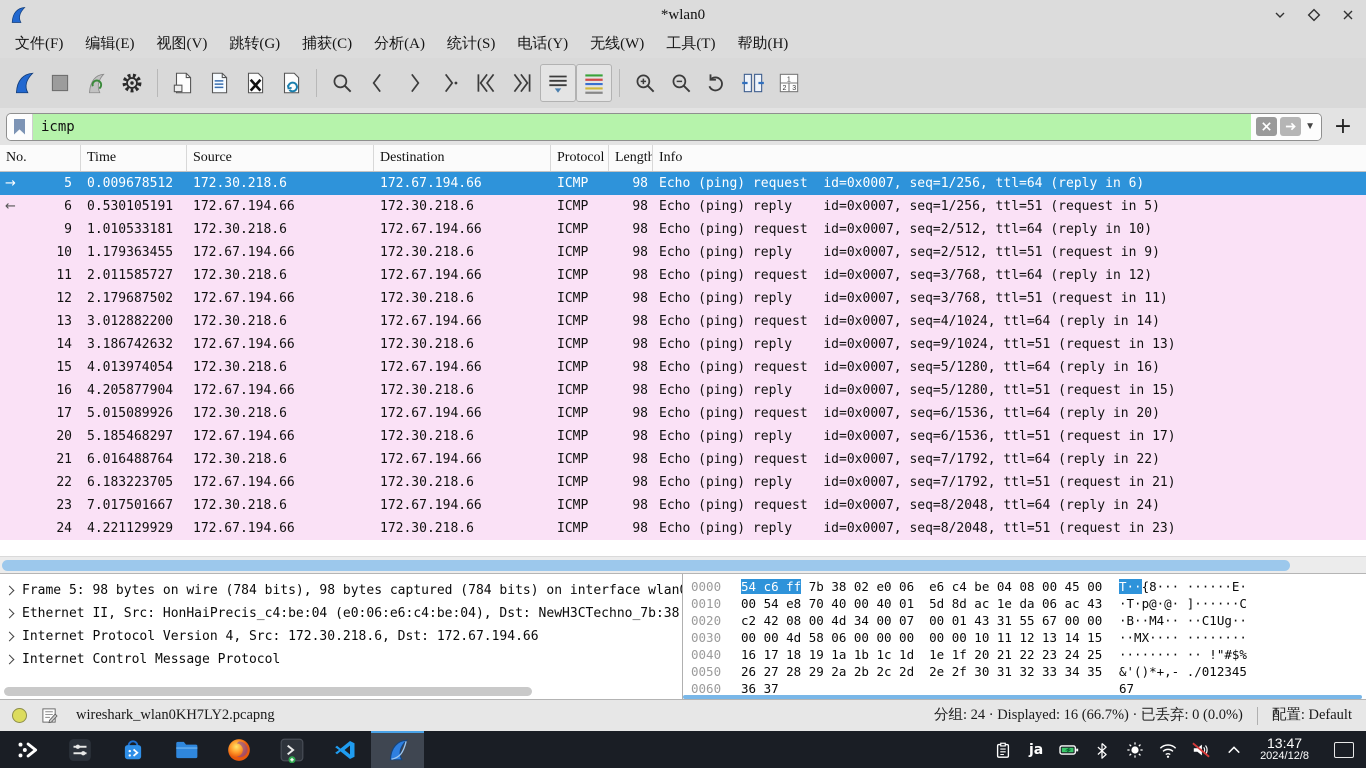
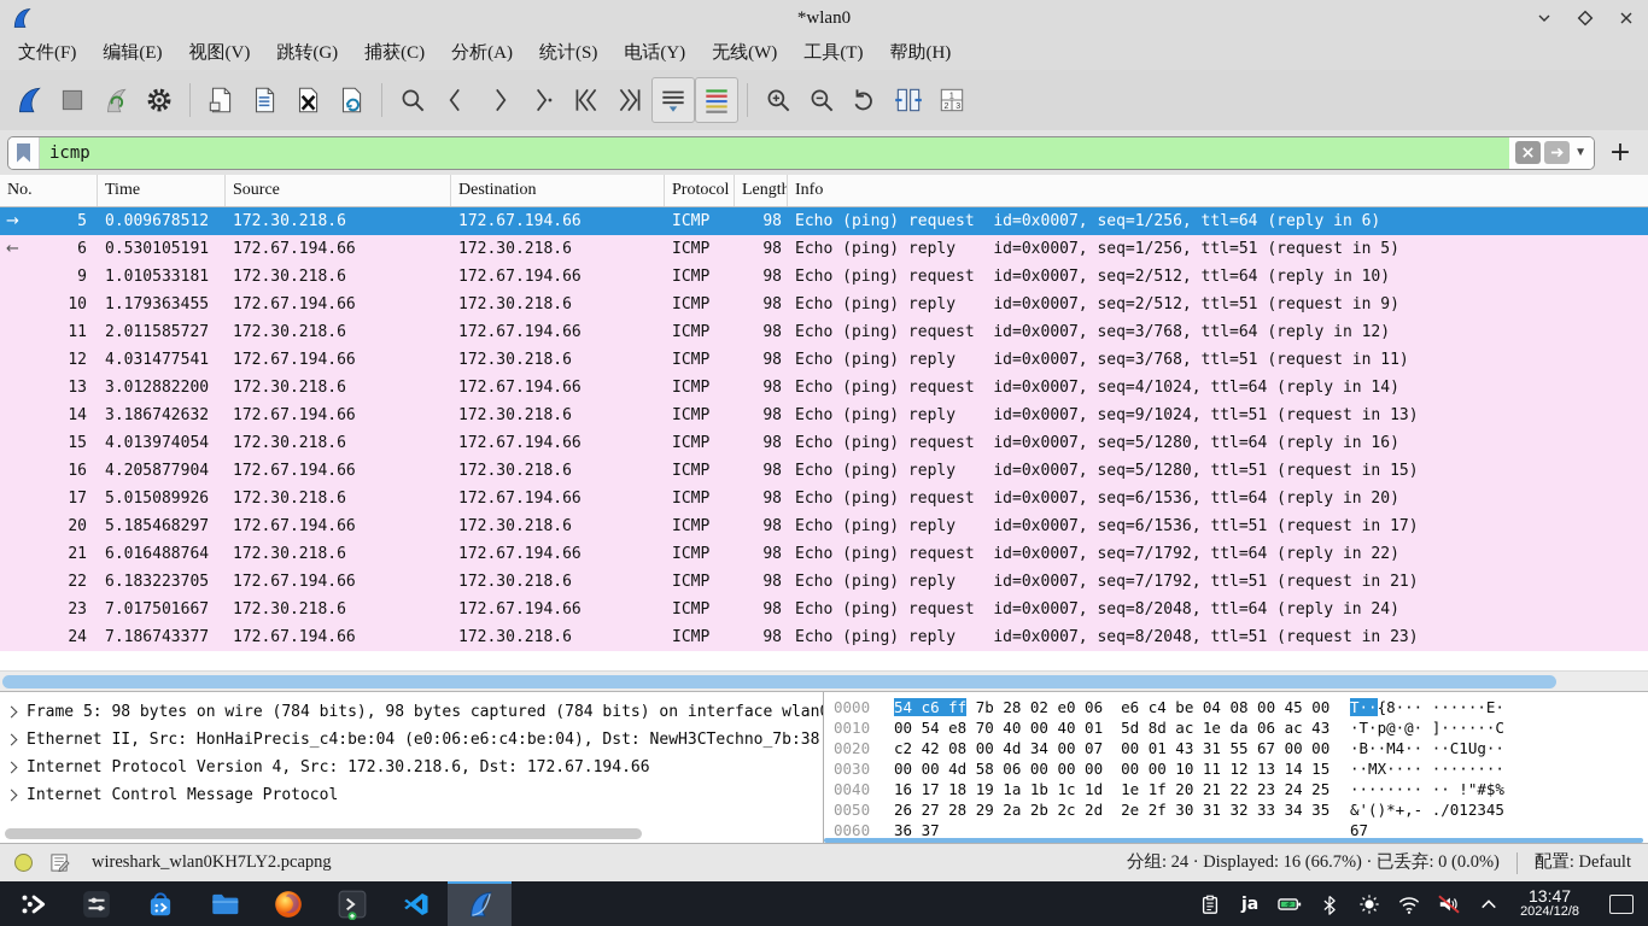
  *wlan0
  文件(F)
  编辑(E)
  视图(V)
  跳转(G)
  捕获(C)
  分析(A)
  统计(S)
  电话(Y)
  无线(W)
  工具(T)
  帮助(H)
  icmp
  ▼
  +
  No.
  Time
  Source
  Destination
  Protocol
  Length
  Info
  →
  5
  0.009678512
  172.30.218.6
  172.67.194.66
  ICMP
  98
  Echo (ping) request id=0x0007, seq=1/256, ttl=64 (reply in 6)
  ←
  6
  0.530105191
  172.67.194.66
  172.30.218.6
  ICMP
  98
  Echo (ping) reply id=0x0007, seq=1/256, ttl=51 (request in 5)
  9
  1.010533181
  172.30.218.6
  172.67.194.66
  ICMP
  98
  Echo (ping) request id=0x0007, seq=2/512, ttl=64 (reply in 10)
  10
  1.179363455
  172.67.194.66
  172.30.218.6
  ICMP
  98
  Echo (ping) reply id=0x0007, seq=2/512, ttl=51 (request in 9)
  11
  2.011585727
  172.30.218.6
  172.67.194.66
  ICMP
  98
  Echo (ping) request id=0x0007, seq=3/768, ttl=64 (reply in 12)
  12
- 2.179687502
+ 4.031477541
  172.67.194.66
  172.30.218.6
  ICMP
  98
  Echo (ping) reply id=0x0007, seq=3/768, ttl=51 (request in 11)
  13
  3.012882200
  172.30.218.6
  172.67.194.66
  ICMP
  98
  Echo (ping) request id=0x0007, seq=4/1024, ttl=64 (reply in 14)
  14
  3.186742632
  172.67.194.66
  172.30.218.6
  ICMP
  98
  Echo (ping) reply id=0x0007, seq=9/1024, ttl=51 (request in 13)
  15
  4.013974054
  172.30.218.6
  172.67.194.66
  ICMP
  98
  Echo (ping) request id=0x0007, seq=5/1280, ttl=64 (reply in 16)
  16
  4.205877904
  172.67.194.66
  172.30.218.6
  ICMP
  98
  Echo (ping) reply id=0x0007, seq=5/1280, ttl=51 (request in 15)
  17
  5.015089926
  172.30.218.6
  172.67.194.66
  ICMP
  98
  Echo (ping) request id=0x0007, seq=6/1536, ttl=64 (reply in 20)
  20
  5.185468297
  172.67.194.66
  172.30.218.6
  ICMP
  98
  Echo (ping) reply id=0x0007, seq=6/1536, ttl=51 (request in 17)
  21
  6.016488764
  172.30.218.6
  172.67.194.66
  ICMP
  98
  Echo (ping) request id=0x0007, seq=7/1792, ttl=64 (reply in 22)
  22
  6.183223705
  172.67.194.66
  172.30.218.6
  ICMP
  98
  Echo (ping) reply id=0x0007, seq=7/1792, ttl=51 (request in 21)
  23
  7.017501667
  172.30.218.6
  172.67.194.66
  ICMP
  98
  Echo (ping) request id=0x0007, seq=8/2048, ttl=64 (reply in 24)
  24
- 4.221129929
+ 7.186743377
  172.67.194.66
  172.30.218.6
  ICMP
  98
  Echo (ping) reply id=0x0007, seq=8/2048, ttl=51 (request in 23)
  Frame 5: 98 bytes on wire (784 bits), 98 bytes captured (784 bits) on interface wlan
  Ethernet II, Src: HonHaiPrecis_c4:be:04 (e0:06:e6:c4:be:04), Dst: NewH3CTechno_7b:38
  Internet Protocol Version 4, Src: 172.30.218.6, Dst: 172.67.194.66
  Internet Control Message Protocol
  0000
- 54 c6 ff 7b 38 02 e0 06 e6 c4 be 04 08 00 45 00
+ 54 c6 ff 7b 28 02 e0 06 e6 c4 be 04 08 00 45 00
  T··{8··· ······E·
  0010
  00 54 e8 70 40 00 40 01 5d 8d ac 1e da 06 ac 43
  ·T·p@·@· ]······C
  0020
  c2 42 08 00 4d 34 00 07 00 01 43 31 55 67 00 00
  ·B··M4·· ··C1Ug··
  0030
  00 00 4d 58 06 00 00 00 00 00 10 11 12 13 14 15
  ··MX···· ········
  0040
  16 17 18 19 1a 1b 1c 1d 1e 1f 20 21 22 23 24 25
  ········ ·· !"#$%
  0050
  26 27 28 29 2a 2b 2c 2d 2e 2f 30 31 32 33 34 35
  &'()*+,- ./012345
  0060
  36 37
  67
  wireshark_wlan0KH7LY2.pcapng
  分组: 24 · Displayed: 16 (66.7%) · 已丢弃: 0 (0.0%)
  配置: Default
  ja
  13:47
  2024/12/8
